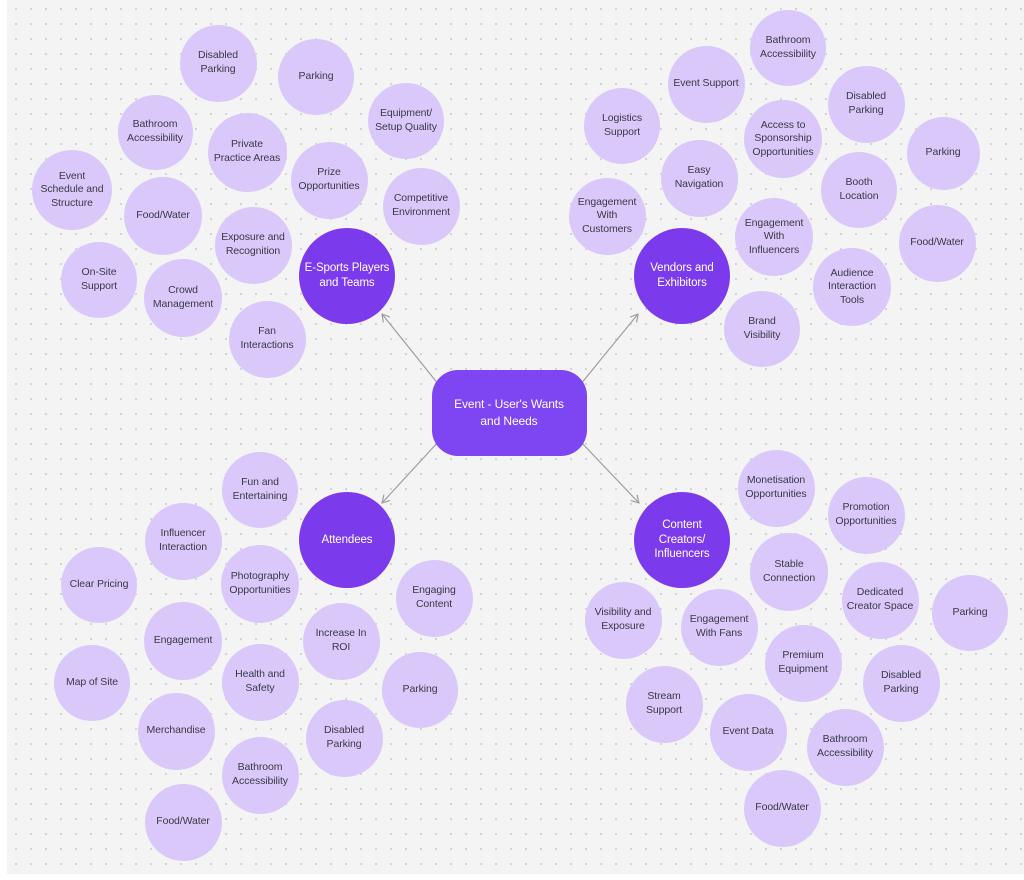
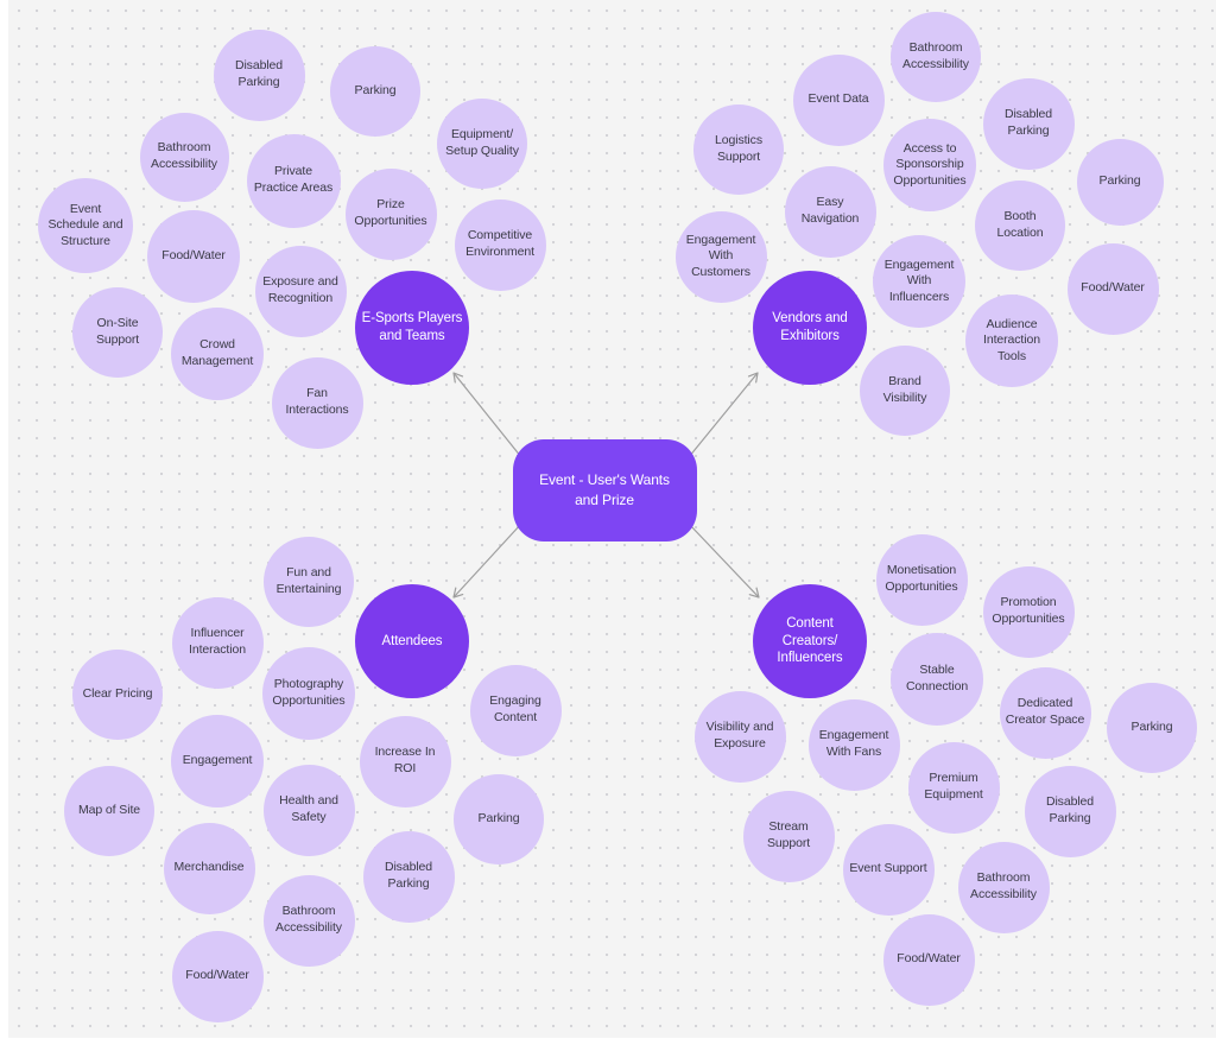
- Event - User's Wants and Needs
+ Event - User's Wants and Prize
  E-Sports Players and Teams
  Disabled Parking
  Parking
  Bathroom Accessibility
  Equipment/ Setup Quality
  Private Practice Areas
  Event Schedule and Structure
  Prize Opportunities
  Food/Water
  Competitive Environment
  Exposure and Recognition
  On-Site Support
  Crowd Management
  Fan Interactions
  Vendors and Exhibitors
  Bathroom Accessibility
- Event Support
+ Event Data
  Disabled Parking
  Logistics Support
  Access to Sponsorship Opportunities
  Parking
  Easy Navigation
  Booth Location
  Engagement With Customers
  Engagement With Influencers
  Food/Water
  Audience Interaction Tools
  Brand Visibility
  Attendees
  Fun and Entertaining
  Influencer Interaction
  Photography Opportunities
  Engaging Content
  Clear Pricing
  Increase In ROI
  Engagement
  Map of Site
  Health and Safety
  Parking
  Merchandise
  Disabled Parking
  Bathroom Accessibility
  Food/Water
  Content Creators/ Influencers
  Monetisation Opportunities
  Promotion Opportunities
  Stable Connection
  Dedicated Creator Space
  Parking
  Visibility and Exposure
  Engagement With Fans
  Premium Equipment
  Disabled Parking
  Stream Support
- Event Data
+ Event Support
  Bathroom Accessibility
  Food/Water
